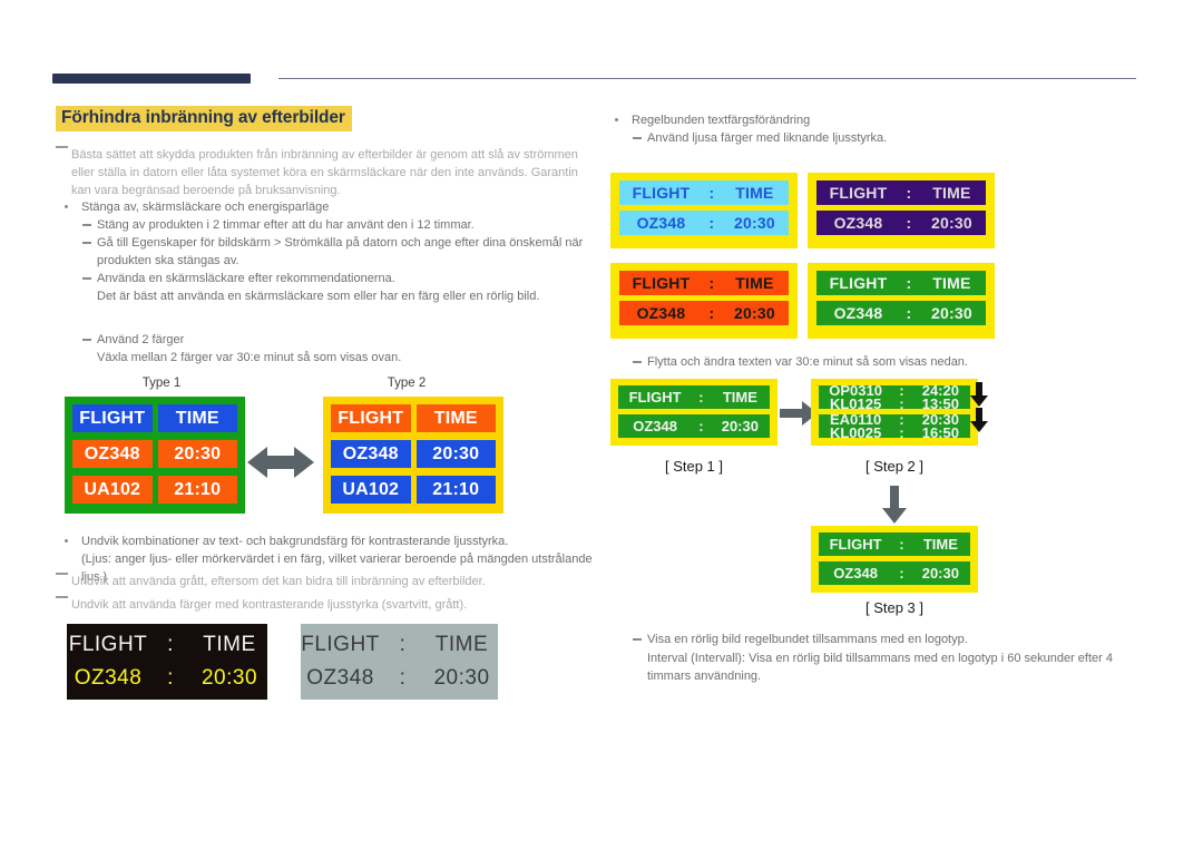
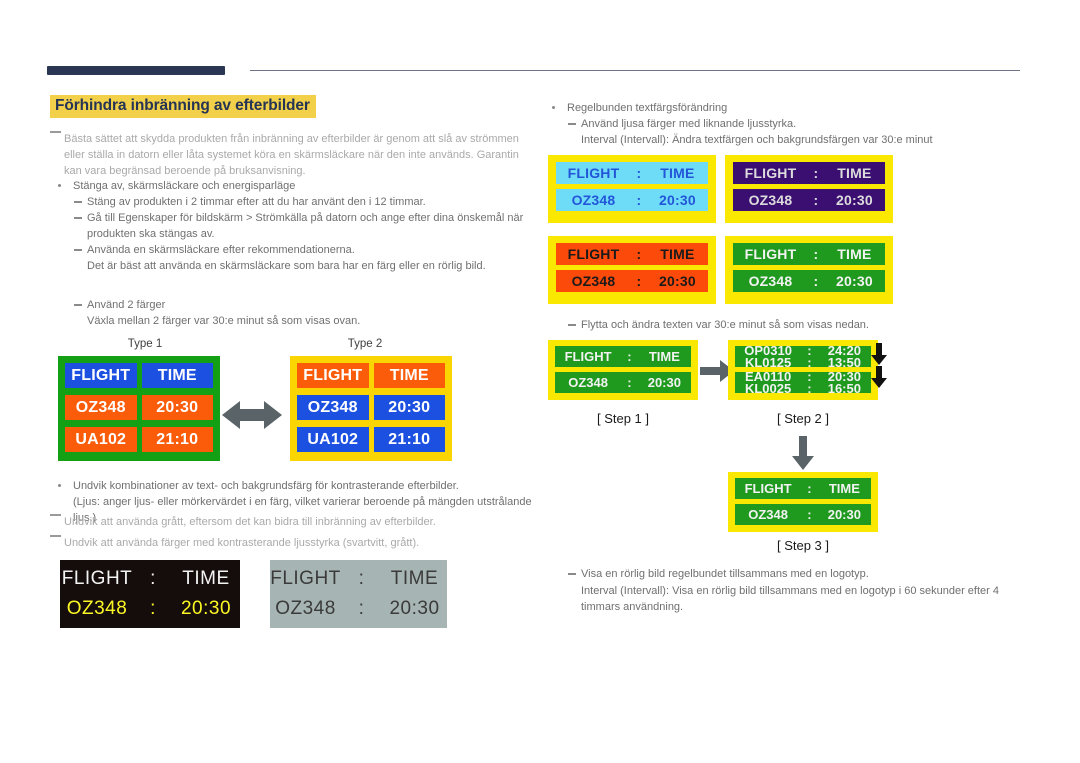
  Förhindra inbränning av efterbilder
  Bästa sättet att skydda produkten från inbränning av efterbilder är genom att slå av strömmen eller ställa in datorn eller låta systemet köra en skärmsläckare när den inte används. Garantin kan vara begränsad beroende på bruksanvisning.
  Stänga av, skärmsläckare och energisparläge
  Stäng av produkten i 2 timmar efter att du har använt den i 12 timmar.
  Gå till Egenskaper för bildskärm > Strömkälla på datorn och ange efter dina önskemål när produkten ska stängas av.
  Använda en skärmsläckare efter rekommendationerna.
- Det är bäst att använda en skärmsläckare som eller har en färg eller en rörlig bild.
+ Det är bäst att använda en skärmsläckare som bara har en färg eller en rörlig bild.
  Använd 2 färger
  Växla mellan 2 färger var 30:e minut så som visas ovan.
  Type 1
  Type 2
  FLIGHT
  TIME
  OZ348
  20:30
  UA102
  21:10
  FLIGHT
  TIME
  OZ348
  20:30
  UA102
  21:10
- Undvik kombinationer av text- och bakgrundsfärg för kontrasterande ljusstyrka.
+ Undvik kombinationer av text- och bakgrundsfärg för kontrasterande efterbilder.
  (Ljus: anger ljus- eller mörkervärdet i en färg, vilket varierar beroende på mängden utstrålande ljus.)
  Undvik att använda grått, eftersom det kan bidra till inbränning av efterbilder.
  Undvik att använda färger med kontrasterande ljusstyrka (svartvitt, grått).
  FLIGHT
  :
  TIME
  OZ348
  :
  20:30
  FLIGHT
  :
  TIME
  OZ348
  :
  20:30
  Regelbunden textfärgsförändring
  Använd ljusa färger med liknande ljusstyrka.
+ Interval (Intervall): Ändra textfärgen och bakgrundsfärgen var 30:e minut
  FLIGHT
  :
  TIME
  OZ348
  :
  20:30
  FLIGHT
  :
  TIME
  OZ348
  :
  20:30
  FLIGHT
  :
  TIME
  OZ348
  :
  20:30
  FLIGHT
  :
  TIME
  OZ348
  :
  20:30
  Flytta och ändra texten var 30:e minut så som visas nedan.
  FLIGHT
  :
  TIME
  OZ348
  :
  20:30
  [ Step 1 ]
  OP0310
  :
  24:20
  KL0125
  :
  13:50
  EA0110
  :
  20:30
  KL0025
  :
  16:50
  [ Step 2 ]
  FLIGHT
  :
  TIME
  OZ348
  :
  20:30
  [ Step 3 ]
  Visa en rörlig bild regelbundet tillsammans med en logotyp.
  Interval (Intervall): Visa en rörlig bild tillsammans med en logotyp i 60 sekunder efter 4 timmars användning.
